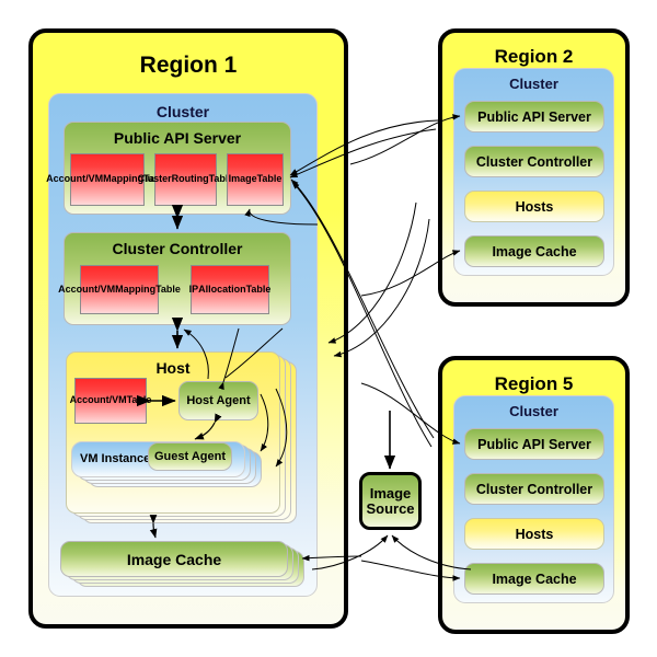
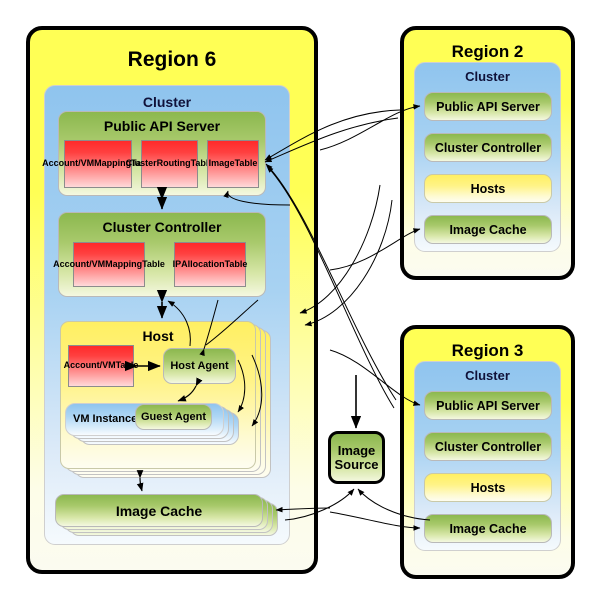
- Region 1
+ Region 6
  Cluster
  Public API Server
  Account/VM
  Mapping
  Cluster
  Routing
  Image
  Table
  Cluster Controller
  Account/VM
  Mapping
  Table
  IP
  Allocation
  Table
  Host
  Account/VM
  Table
  Host Agent
  VM Instanc
  Guest Agent
  Image Cache
  Region 2
  Cluster
  Public API Server
  Cluster Controller
  Hosts
  Image Cache
- Region 5
+ Region 3
  Cluster
  Public API Server
  Cluster Controller
  Hosts
  Image Cache
  Image
  Source
